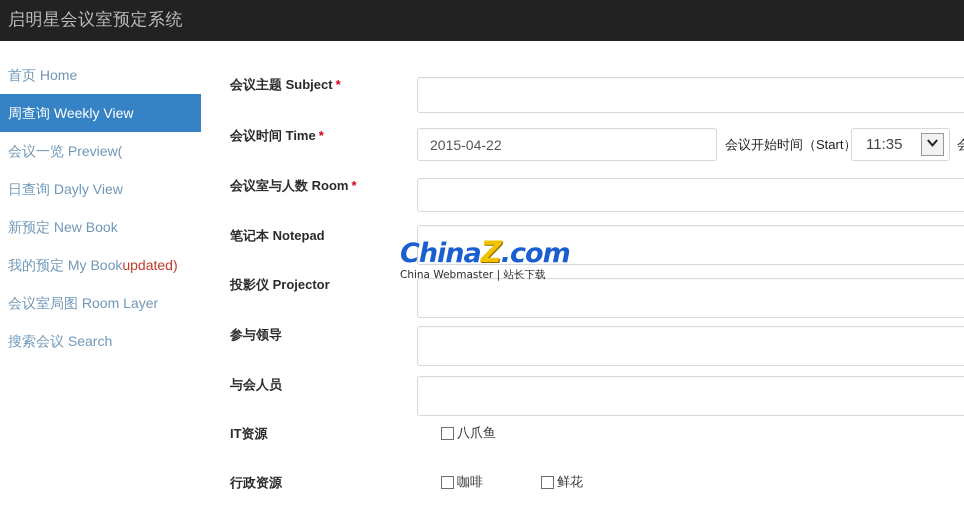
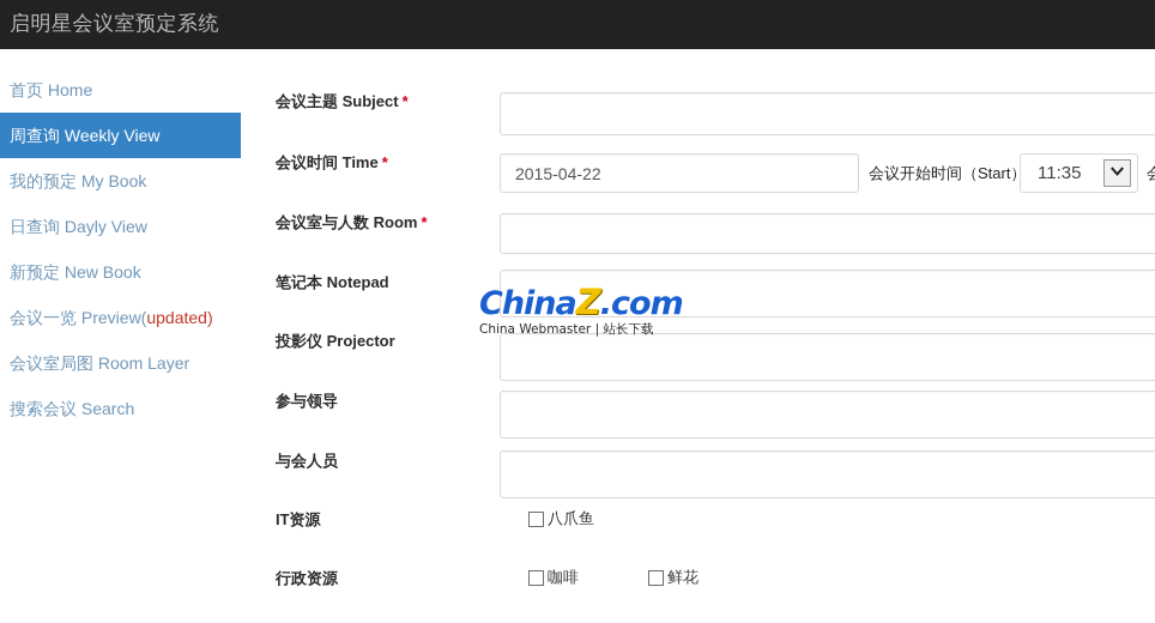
  启明星会议室预定系统
  首页 Home
  周查询 Weekly View
- 会议一览 Preview(
+ 我的预定 My Book
  日查询 Dayly View
  新预定 New Book
- 我的预定 My Bookupdated)
+ 会议一览 Preview(updated)
  会议室局图 Room Layer
  搜索会议 Search
  会议主题 Subject *
  会议时间 Time *
  2015-04-22
  会议开始时间（Start）
  11:35
  会议室与人数 Room *
  笔记本 Notepad
  投影仪 Projector
  参与领导
  与会人员
  IT资源
  八爪鱼
  行政资源
  咖啡
  鲜花
  ChinaZ.com
  China Webmaster | 站长下载
